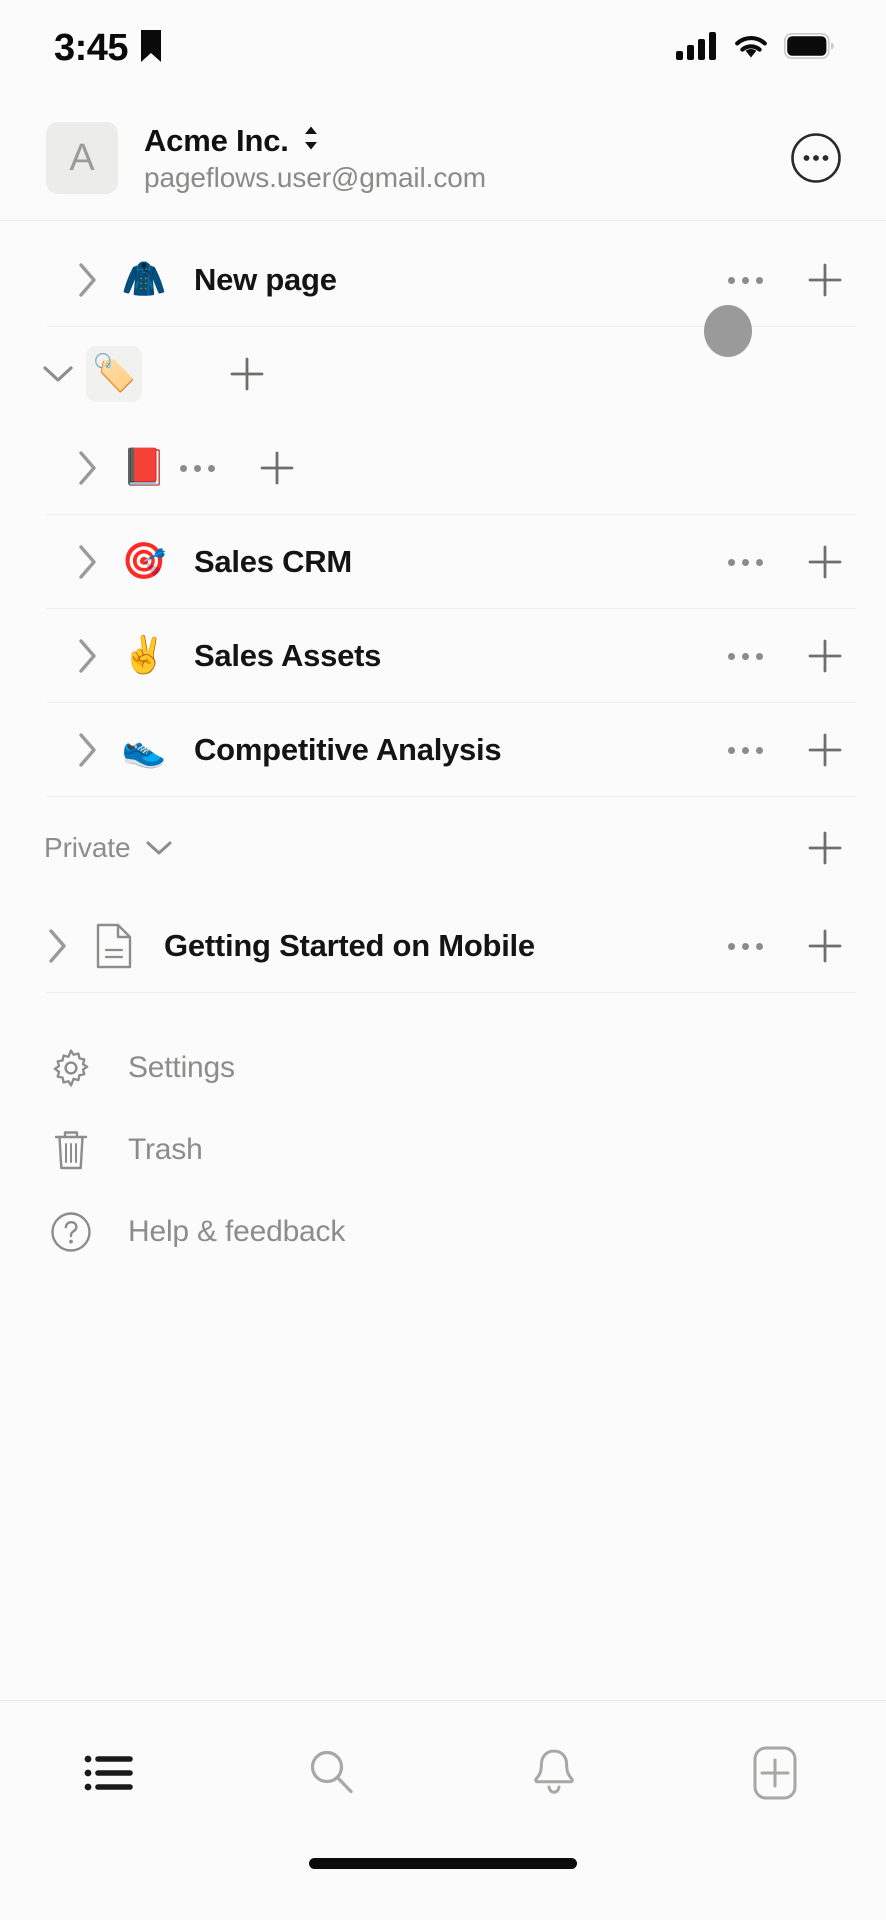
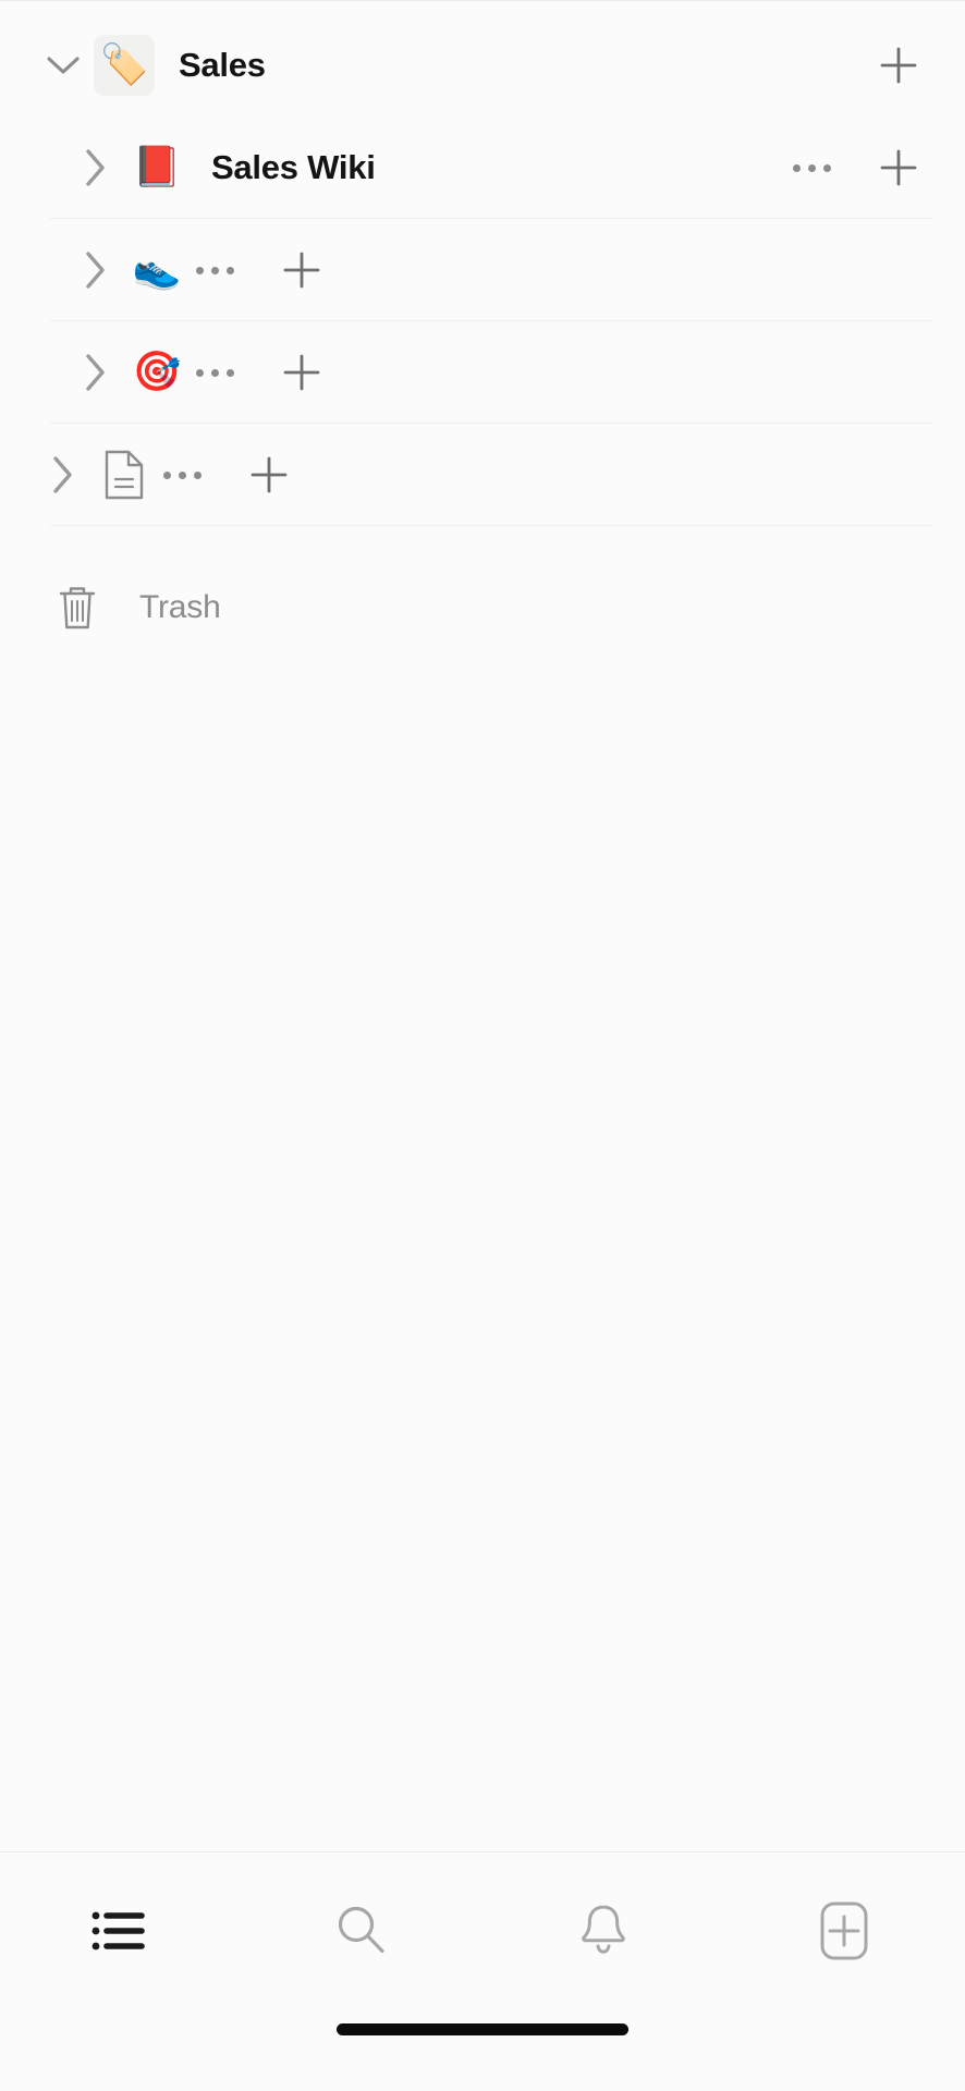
- 3:45
- A
- Acme Inc.
- pageflows.user@gmail.com
- 🧥
- New page
  🏷️
+ Sales
  📕
+ Sales Wiki
- 🎯
+ 👟
- Sales CRM
- ✌️
- Sales Assets
- 👟
+ 🎯
- Competitive Analysis
- Private
- Getting Started on Mobile
- Settings
  Trash
- Help & feedback
